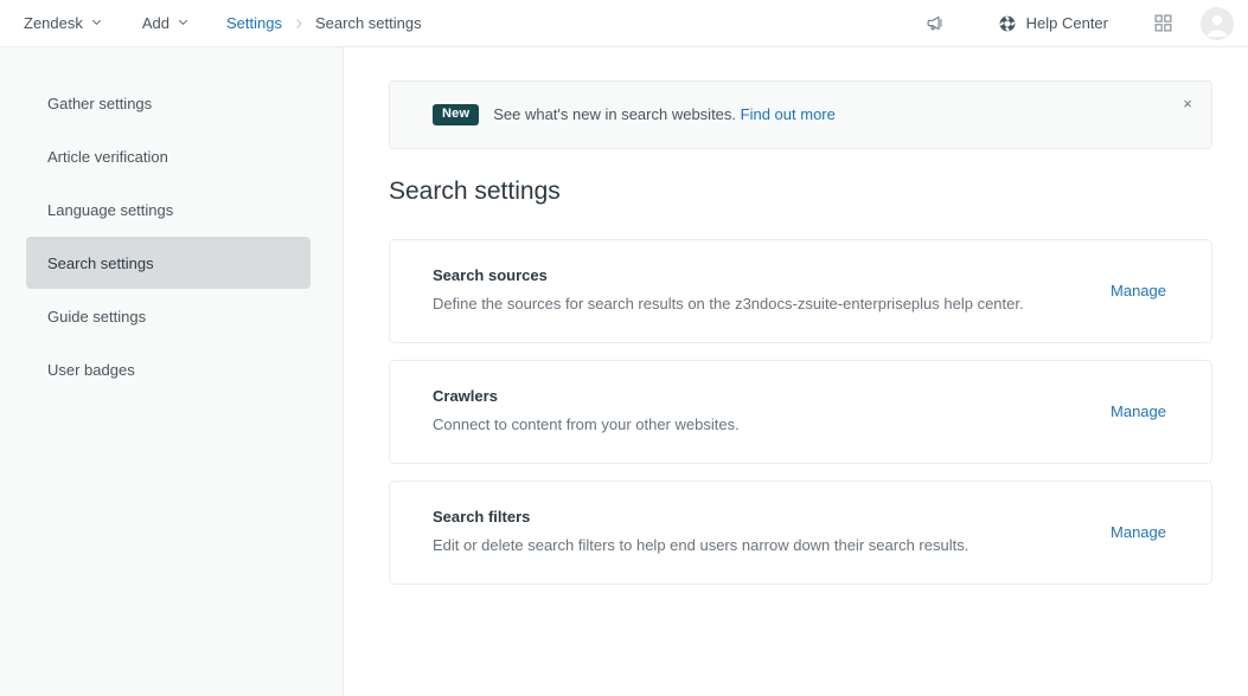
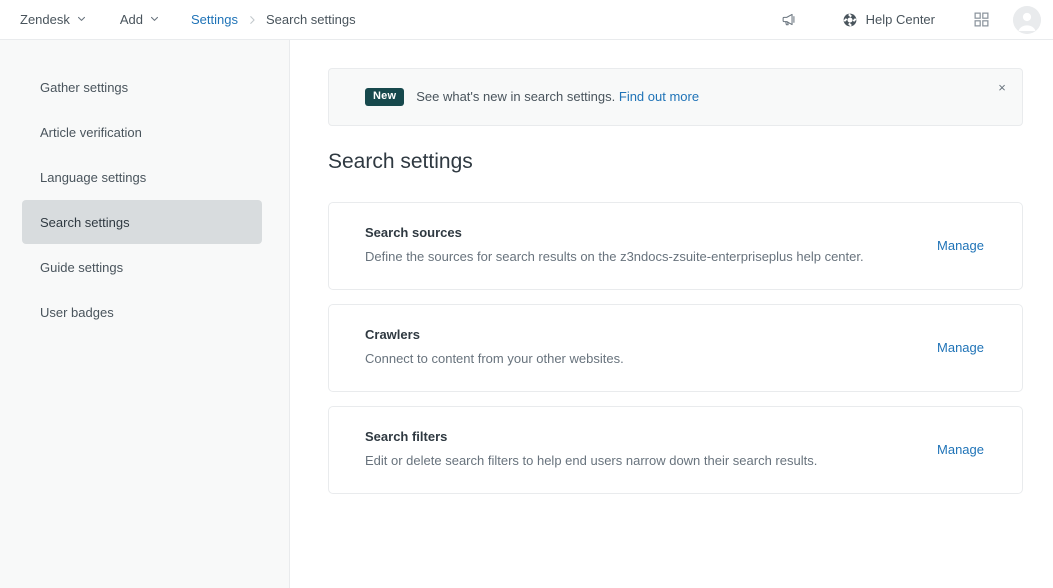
  Zendesk
  Add
  Settings
  Search settings
  Help Center
  Gather settings
  Article verification
  Language settings
  Search settings
  Guide settings
  User badges
  New
- See what's new in search websites. Find out more
+ See what's new in search settings. Find out more
  ×
  Search settings
  Search sources
  Define the sources for search results on the z3ndocs-zsuite-enterpriseplus help center.
  Manage
  Crawlers
  Connect to content from your other websites.
  Manage
  Search filters
  Edit or delete search filters to help end users narrow down their search results.
  Manage
